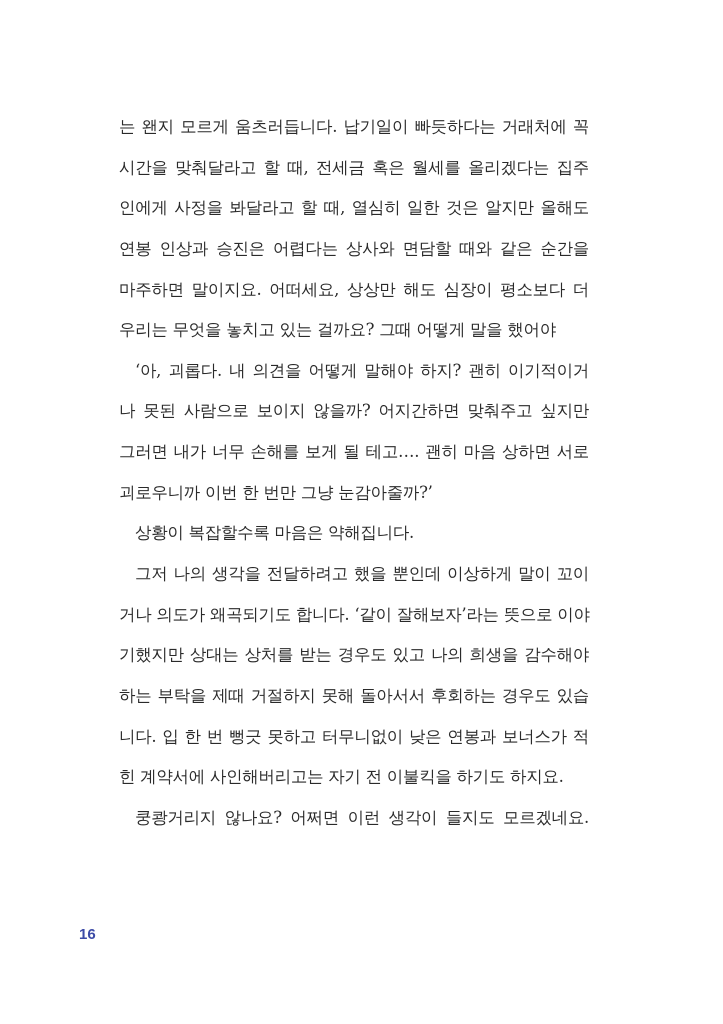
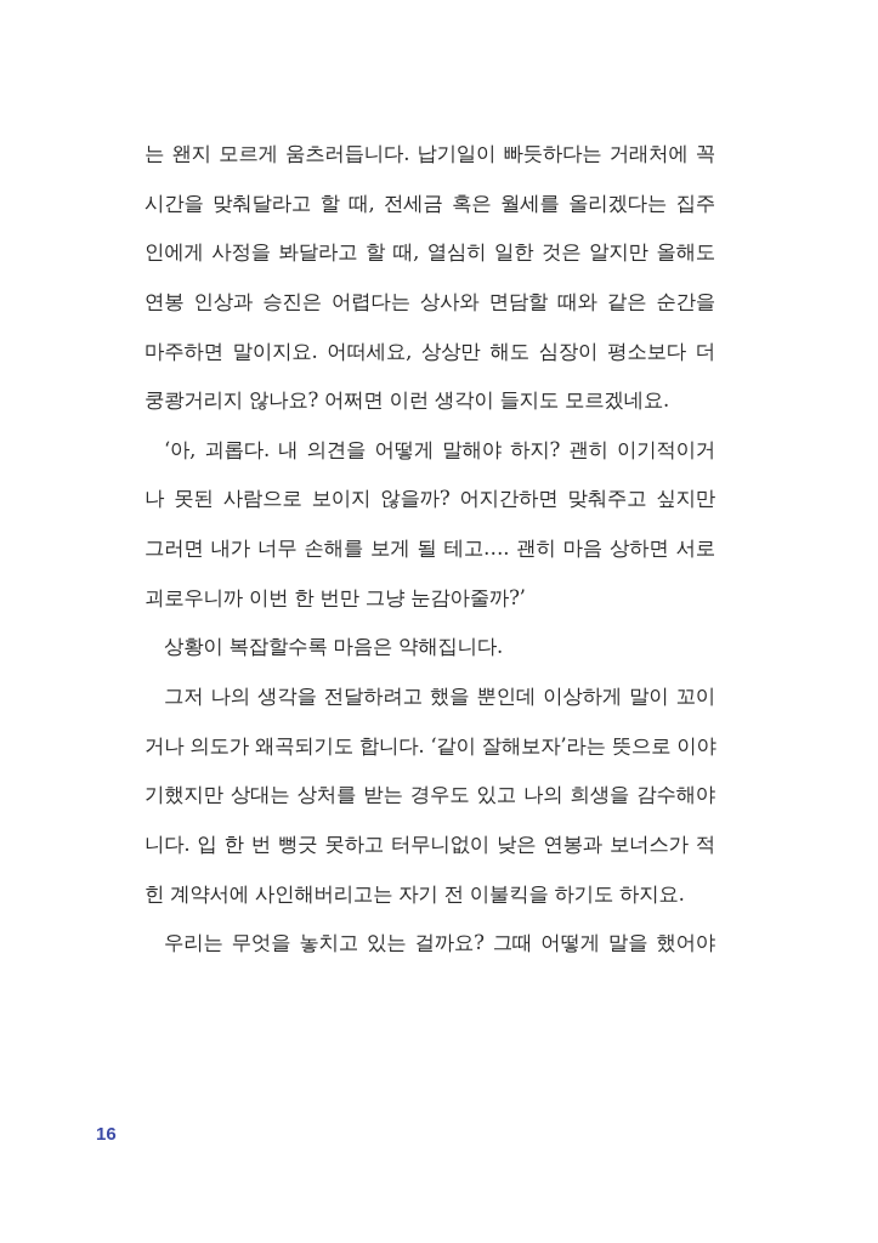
  는 왠지 모르게 움츠러듭니다. 납기일이 빠듯하다는 거래처에 꼭
  시간을 맞춰달라고 할 때, 전세금 혹은 월세를 올리겠다는 집주
  인에게 사정을 봐달라고 할 때, 열심히 일한 것은 알지만 올해도
  연봉 인상과 승진은 어렵다는 상사와 면담할 때와 같은 순간을
  마주하면 말이지요. 어떠세요, 상상만 해도 심장이 평소보다 더
- 우리는 무엇을 놓치고 있는 걸까요? 그때 어떻게 말을 했어야
+ 쿵쾅거리지 않나요? 어쩌면 이런 생각이 들지도 모르겠네요.
  ‘아, 괴롭다. 내 의견을 어떻게 말해야 하지? 괜히 이기적이거
  나 못된 사람으로 보이지 않을까? 어지간하면 맞춰주고 싶지만
  그러면 내가 너무 손해를 보게 될 테고…. 괜히 마음 상하면 서로
  괴로우니까 이번 한 번만 그냥 눈감아줄까?’
  상황이 복잡할수록 마음은 약해집니다.
  그저 나의 생각을 전달하려고 했을 뿐인데 이상하게 말이 꼬이
  거나 의도가 왜곡되기도 합니다. ‘같이 잘해보자’라는 뜻으로 이야
  기했지만 상대는 상처를 받는 경우도 있고 나의 희생을 감수해야
- 하는 부탁을 제때 거절하지 못해 돌아서서 후회하는 경우도 있습
  니다. 입 한 번 뻥긋 못하고 터무니없이 낮은 연봉과 보너스가 적
  힌 계약서에 사인해버리고는 자기 전 이불킥을 하기도 하지요.
- 쿵쾅거리지 않나요? 어쩌면 이런 생각이 들지도 모르겠네요.
+ 우리는 무엇을 놓치고 있는 걸까요? 그때 어떻게 말을 했어야
  16
